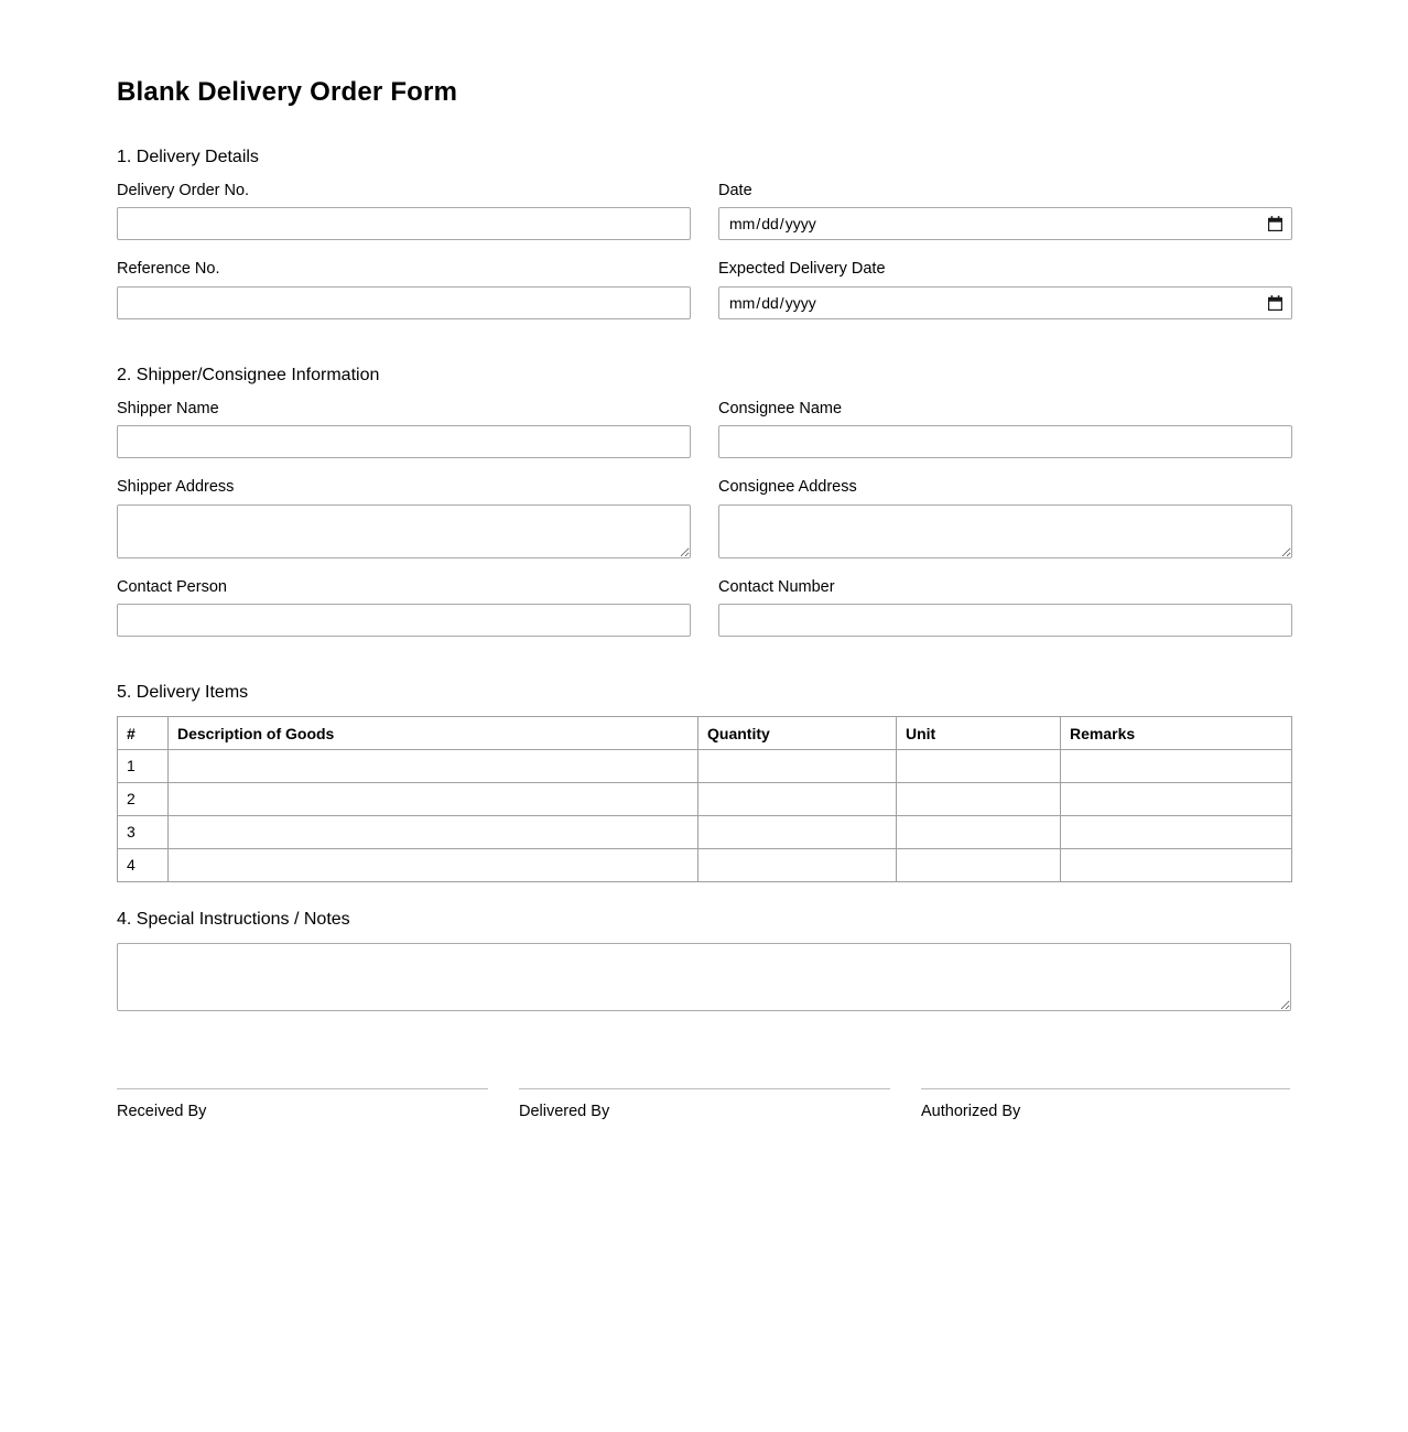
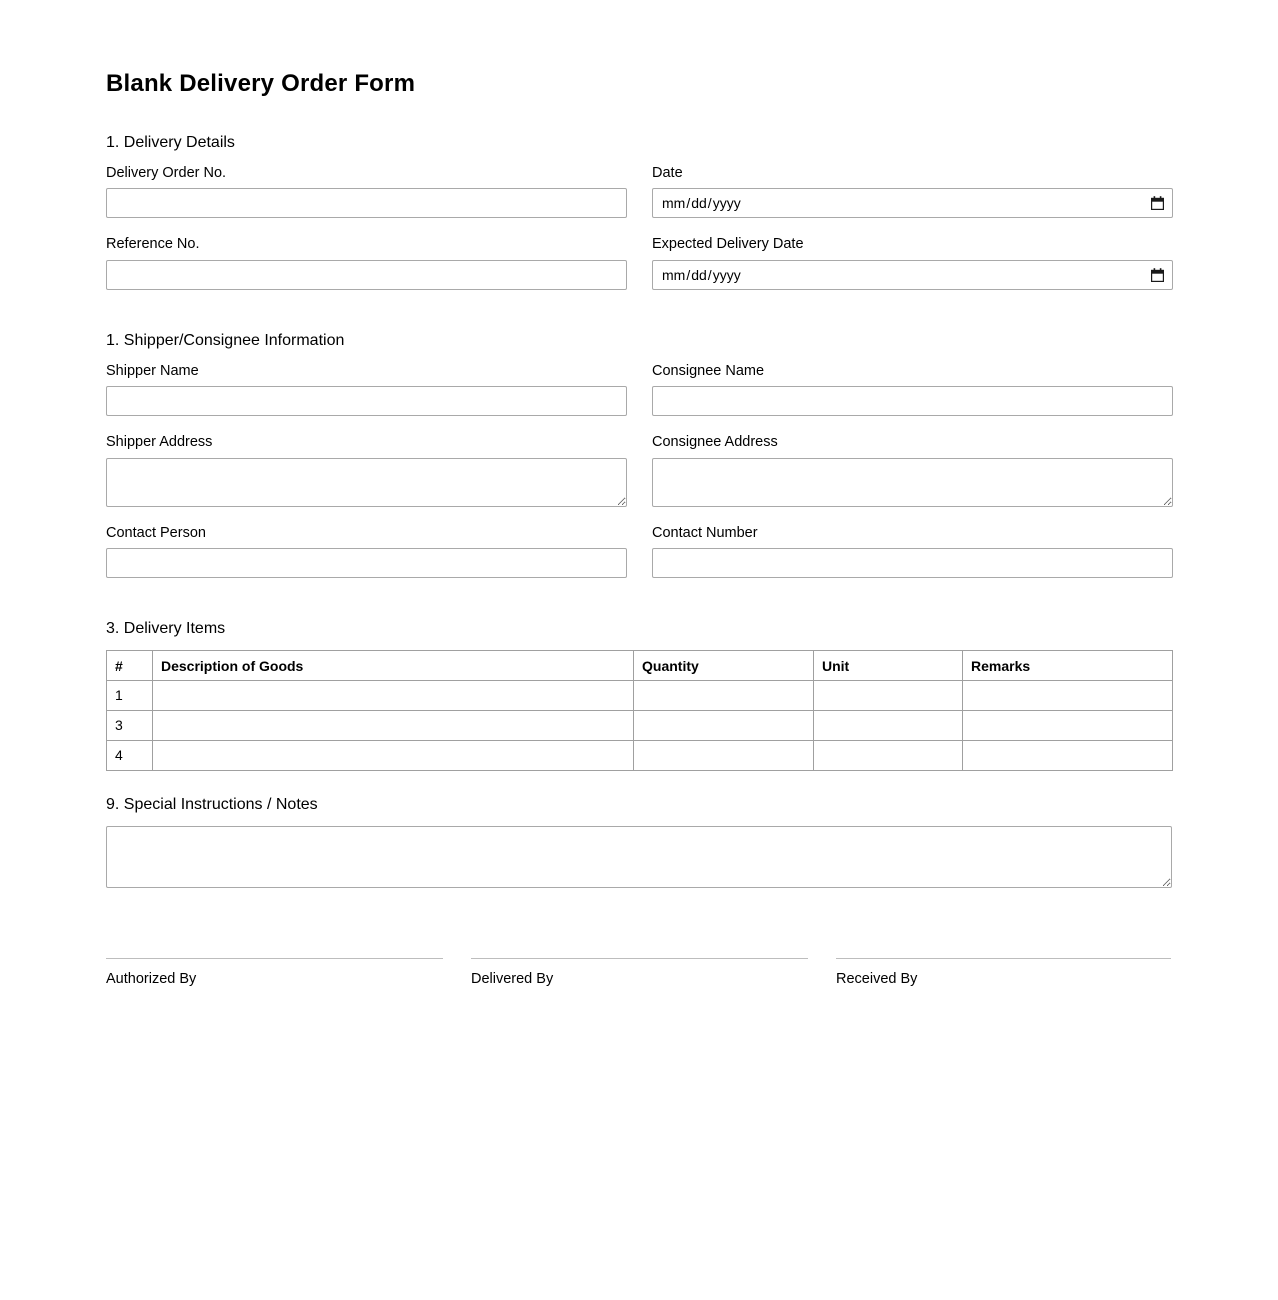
  Blank Delivery Order Form
  1. Delivery Details
  Delivery Order No.
  Date
  Reference No.
  Expected Delivery Date
- 2. Shipper/Consignee Information
+ 1. Shipper/Consignee Information
  Shipper Name
  Consignee Name
  Shipper Address
  Consignee Address
  Contact Person
  Contact Number
- 5. Delivery Items
+ 3. Delivery Items
  #	Description of Goods	Quantity	Unit	Remarks
  1
- 2
  3
  4
- 4. Special Instructions / Notes
+ 9. Special Instructions / Notes
- Received By
+ Authorized By
  Delivered By
- Authorized By
+ Received By
